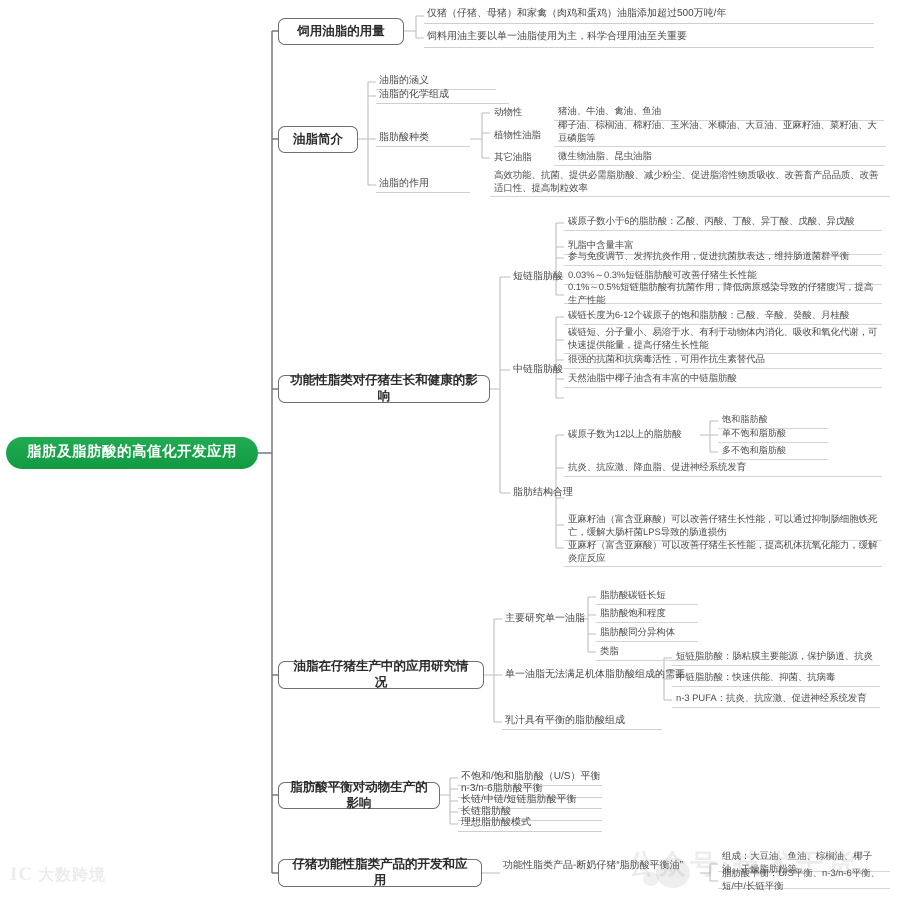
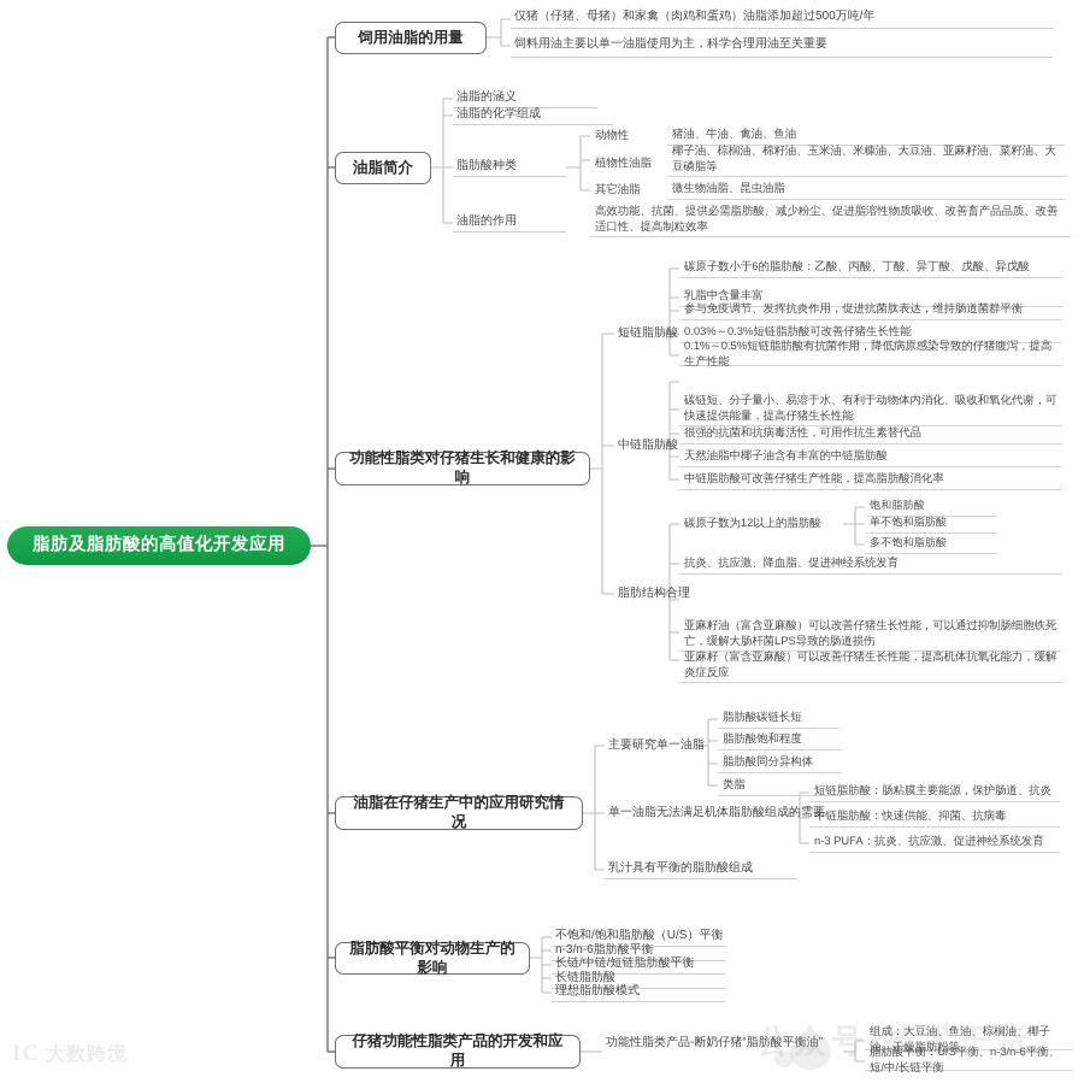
  脂肪及脂肪酸的高值化开发应用
  饲用油脂的用量
  仅猪（仔猪、母猪）和家禽（肉鸡和蛋鸡）油脂添加超过500万吨/年
  饲料用油主要以单一油脂使用为主，科学合理用油至关重要
  油脂简介
  油脂的涵义
  油脂的化学组成
  脂肪酸种类
  油脂的作用
  动物性
  猪油、牛油、禽油、鱼油
  植物性油脂
  椰子油、棕榈油、棉籽油、玉米油、米糠油、大豆油、亚麻籽油、菜籽油、大豆磷脂等
  其它油脂
  微生物油脂、昆虫油脂
  高效功能、抗菌、提供必需脂肪酸、减少粉尘、促进脂溶性物质吸收、改善畜产品品质、改善适口性、提高制粒效率
  功能性脂类对仔猪生长和健康的影响
  短链脂肪酸
  碳原子数小于6的脂肪酸：乙酸、丙酸、丁酸、异丁酸、戊酸、异戊酸
  乳脂中含量丰富
  参与免疫调节、发挥抗炎作用，促进抗菌肽表达，维持肠道菌群平衡
  0.03%～0.3%短链脂肪酸可改善仔猪生长性能
  0.1%～0.5%短链脂肪酸有抗菌作用，降低病原感染导致的仔猪腹泻，提高生产性能
  中链脂肪酸
- 碳链长度为6-12个碳原子的饱和脂肪酸：己酸、辛酸、癸酸、月桂酸
  碳链短、分子量小、易溶于水、有利于动物体内消化、吸收和氧化代谢，可快速提供能量，提高仔猪生长性能
  很强的抗菌和抗病毒活性，可用作抗生素替代品
  天然油脂中椰子油含有丰富的中链脂肪酸
+ 中链脂肪酸可改善仔猪生产性能，提高脂肪酸消化率
  脂肪结构合理
  碳原子数为12以上的脂肪酸
  饱和脂肪酸
  单不饱和脂肪酸
  多不饱和脂肪酸
  抗炎、抗应激、降血脂、促进神经系统发育
  亚麻籽油（富含亚麻酸）可以改善仔猪生长性能，可以通过抑制肠细胞铁死亡，缓解大肠杆菌LPS导致的肠道损伤
  亚麻籽（富含亚麻酸）可以改善仔猪生长性能，提高机体抗氧化能力，缓解炎症反应
  油脂在仔猪生产中的应用研究情况
  主要研究单一油脂
  脂肪酸碳链长短
  脂肪酸饱和程度
  脂肪酸同分异构体
  类脂
  单一油脂无法满足机体脂肪酸组成的需
  短链脂肪酸：肠粘膜主要能源，保护肠道、抗炎
  中链脂肪酸：快速供能、抑菌、抗病毒
  n-3 PUFA：抗炎、抗应激、促进神经系统发育
  乳汁具有平衡的脂肪酸组成
  脂肪酸平衡对动物生产的影响
  不饱和/饱和脂肪酸（U/S）平衡
  n-3/n-6脂肪酸平衡
  长链/中链/短链脂肪酸平衡
  长链脂肪酸
  理想脂肪酸模式
  仔猪功能性脂类产品的开发和应用
  功能性脂类产品-断奶仔猪“脂肪酸平衡油”
  组成：大豆油、鱼油、棕榈油、椰子油、干燥脂肪粉等
  脂肪酸平衡：U/S平衡、n-3/n-6平衡、短/中/长链平衡
  公众号·技术干货
